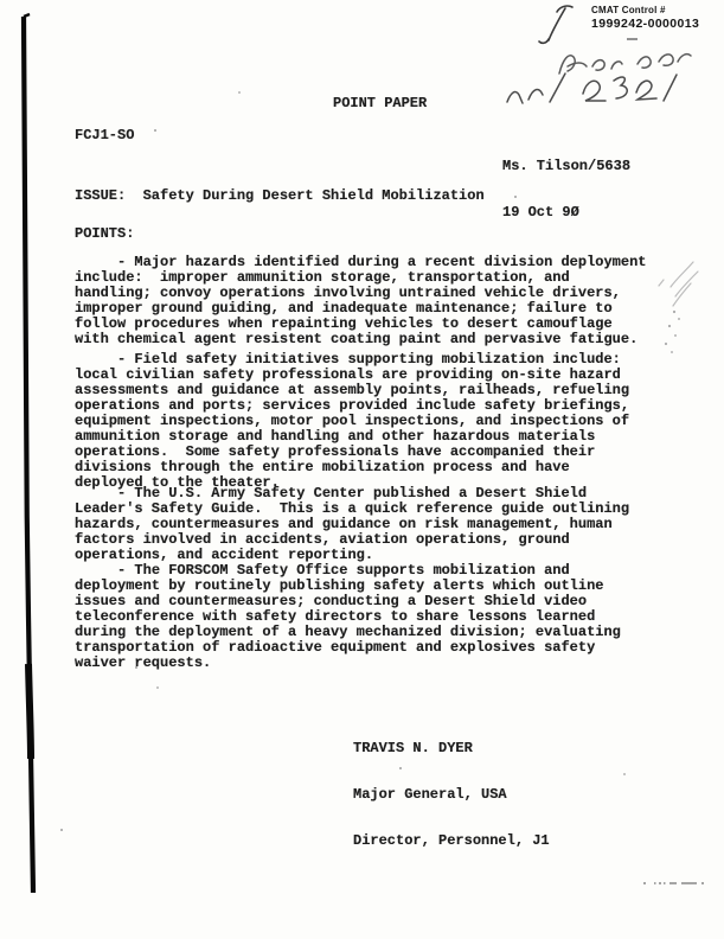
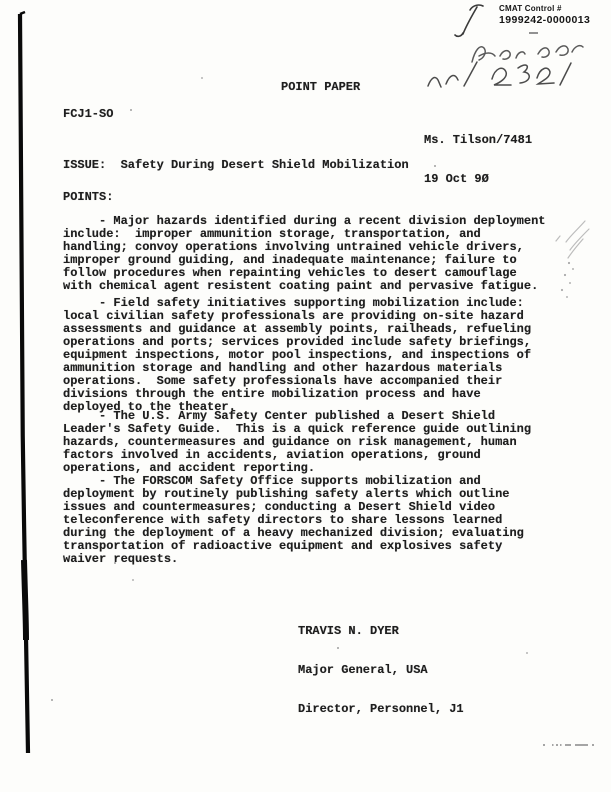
  CMAT Control #
  1999242-0000013
  POINT PAPER
  FCJ1-SO
- Ms. Tilson/5638
+ Ms. Tilson/7481
  19 Oct 9Ø
  ISSUE: Safety During Desert Shield Mobilization
  POINTS:
  - Major hazards identified during a recent division deployment
  include: improper ammunition storage, transportation, and
  handling; convoy operations involving untrained vehicle drivers,
  improper ground guiding, and inadequate maintenance; failure to
  follow procedures when repainting vehicles to desert camouflage
  with chemical agent resistent coating paint and pervasive fatigue.
  - Field safety initiatives supporting mobilization include:
  local civilian safety professionals are providing on-site hazard
  assessments and guidance at assembly points, railheads, refueling
  operations and ports; services provided include safety briefings,
  equipment inspections, motor pool inspections, and inspections of
  ammunition storage and handling and other hazardous materials
  operations. Some safety professionals have accompanied their
  divisions through the entire mobilization process and have
  deployed to the theater.
  - The U.S. Army Safety Center published a Desert Shield
  Leader's Safety Guide. This is a quick reference guide outlining
  hazards, countermeasures and guidance on risk management, human
  factors involved in accidents, aviation operations, ground
  operations, and accident reporting.
  - The FORSCOM Safety Office supports mobilization and
  deployment by routinely publishing safety alerts which outline
  issues and countermeasures; conducting a Desert Shield video
  teleconference with safety directors to share lessons learned
  during the deployment of a heavy mechanized division; evaluating
  transportation of radioactive equipment and explosives safety
  waiver requests.
  TRAVIS N. DYER
  Major General, USA
  Director, Personnel, J1
